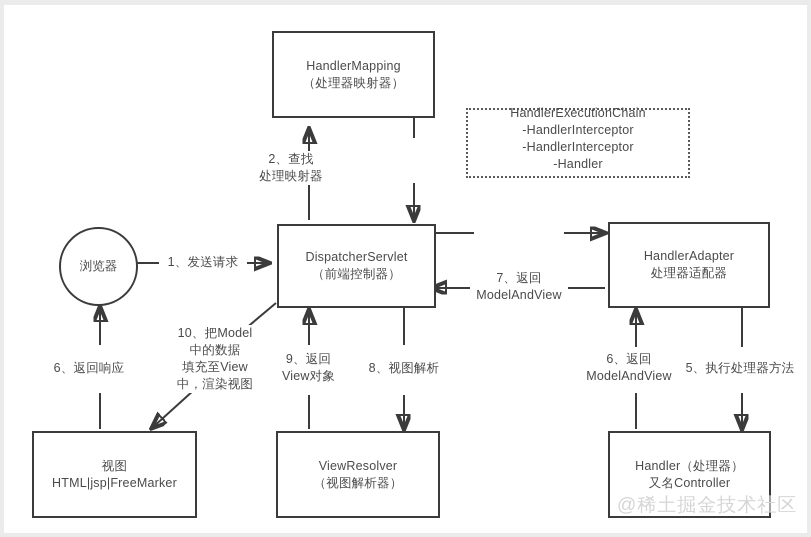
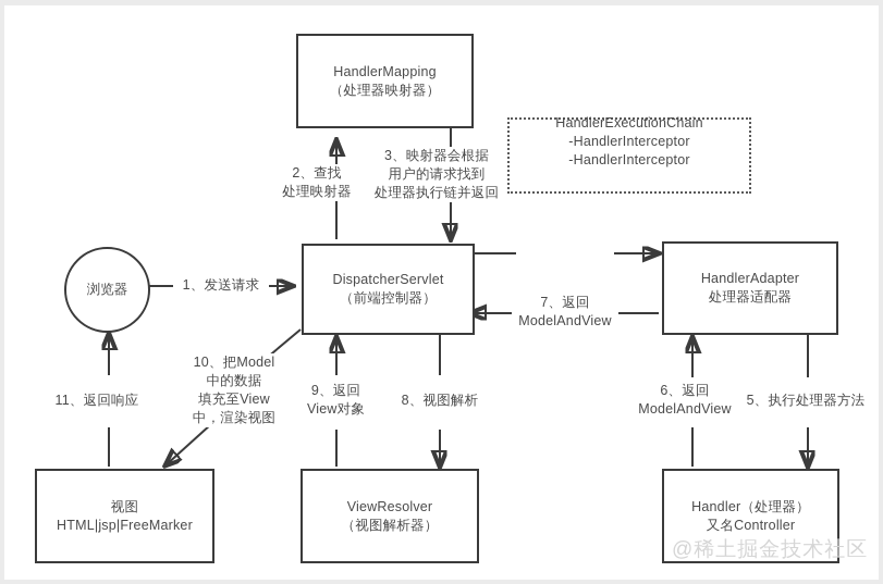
  HandlerMapping
  （处理器映射器）
  HandlerExecutionChain
  -HandlerInterceptor
  -HandlerInterceptor
- -Handler
  DispatcherServlet
  （前端控制器）
  HandlerAdapter
  处理器适配器
  浏览器
  视图
  HTML|jsp|FreeMarker
  ViewResolver
  （视图解析器）
  Handler（处理器）
  又名Controller
  1、发送请求
  2、查找
  处理映射器
+ 3、映射器会根据
+ 用户的请求找到
+ 处理器执行链并返回
  5、执行处理器方法
  6、返回
  ModelAndView
  7、返回
  ModelAndView
  8、视图解析
  9、返回
  View对象
  10、把Model
  中的数据
  填充至View
  中，渲染视图
- 6、返回响应
+ 11、返回响应
  @稀土掘金技术社区
